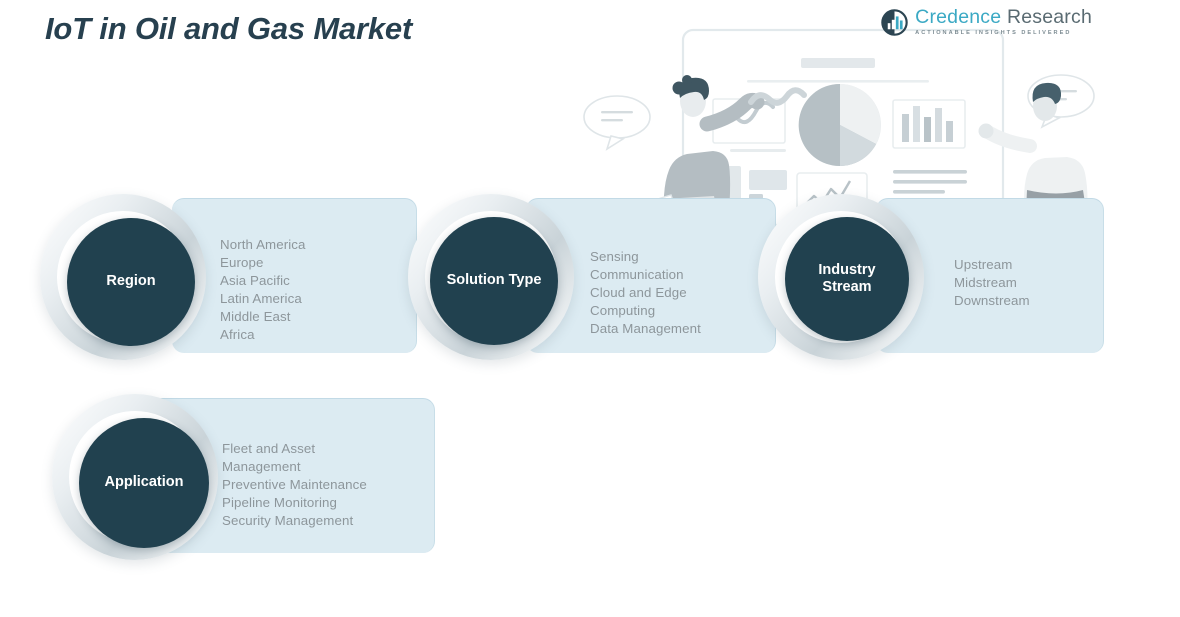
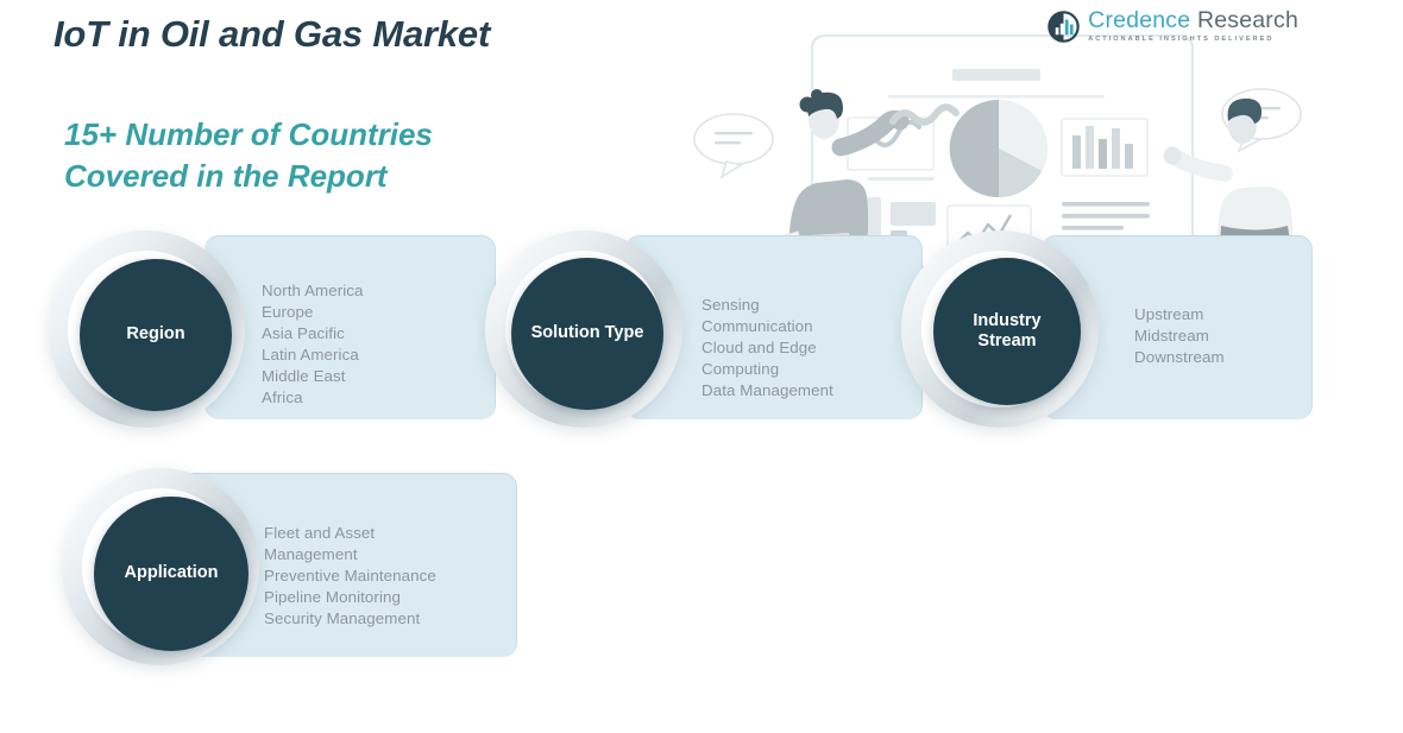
  Credence Research
  IoT in Oil and Gas Market
+ 15+ Number of Countries
+ Covered in the Report
  North America
  Europe
  Asia Pacific
  Latin America
  Middle East
  Africa
  Region
  Sensing
  Communication
  Cloud and Edge
  Computing
  Data Management
  Solution Type
  Upstream
  Midstream
  Downstream
  Industry
  Stream
  Fleet and Asset
  Management
  Preventive Maintenance
  Pipeline Monitoring
  Security Management
  Application
